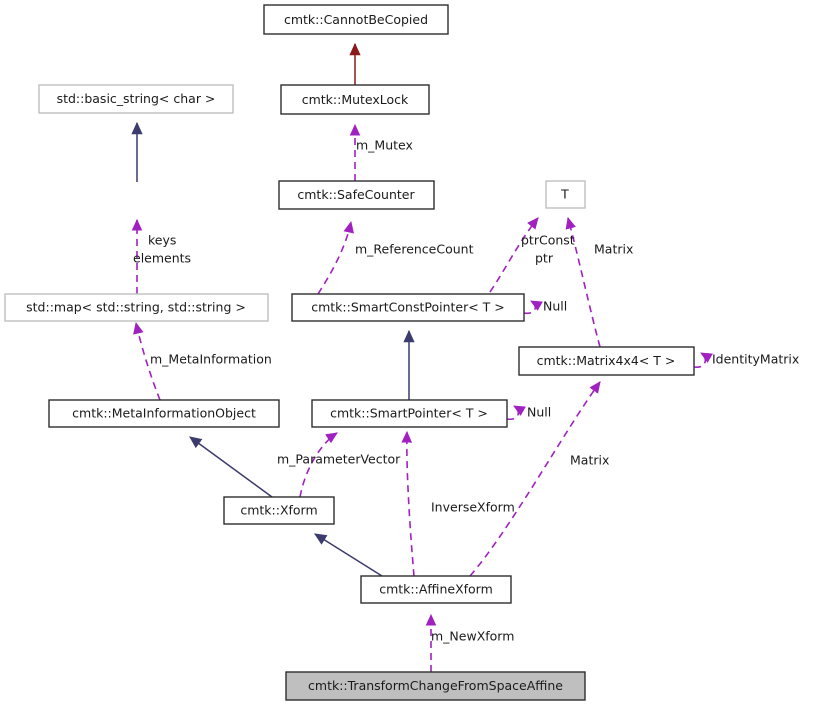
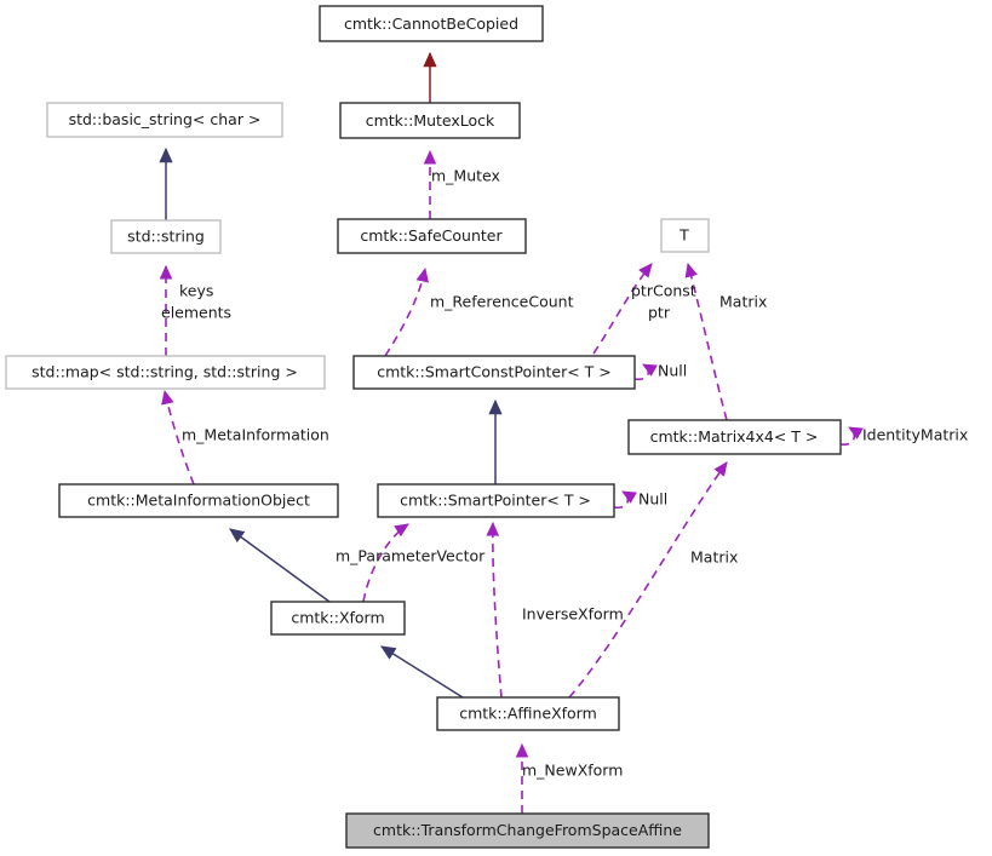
  m_Mutex
  keys
  elements
  m_ReferenceCount
  ptrConst
  ptr
  Matrix
  Null
  IdentityMatrix
  m_MetaInformation
  Null
  m_ParameterVector
  InverseXform
  Matrix
  m_NewXform
  cmtk::CannotBeCopied
  std::basic_string< char >
  cmtk::MutexLock
+ std::string
  cmtk::SafeCounter
  T
  std::map< std::string, std::string >
  cmtk::SmartConstPointer< T >
  cmtk::Matrix4x4< T >
  cmtk::MetaInformationObject
  cmtk::SmartPointer< T >
  cmtk::Xform
  cmtk::AffineXform
  cmtk::TransformChangeFromSpaceAffine
